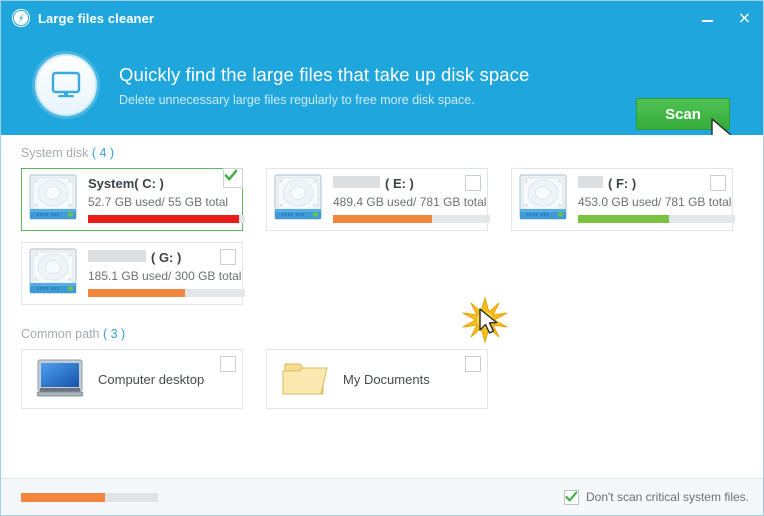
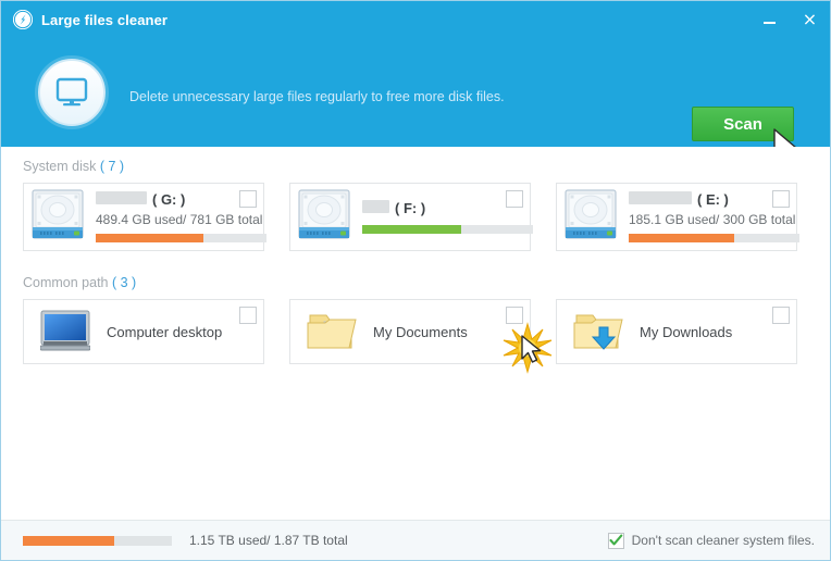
  Large files cleaner
  ×
- Quickly find the large files that take up disk space
- Delete unnecessary large files regularly to free more disk space.
+ Delete unnecessary large files regularly to free more disk files.
  Scan
- System disk ( 4 )
+ System disk ( 7 )
- System
- ( C: )
- 52.7 GB used/ 55 GB total
- ( E: )
+ ( G: )
  489.4 GB used/ 781 GB total
  ( F: )
- 453.0 GB used/ 781 GB total
- ( G: )
+ ( E: )
  185.1 GB used/ 300 GB total
  Common path ( 3 )
  Computer desktop
  My Documents
+ My Downloads
+ 1.15 TB used/ 1.87 TB total
- Don't scan critical system files.
+ Don't scan cleaner system files.
